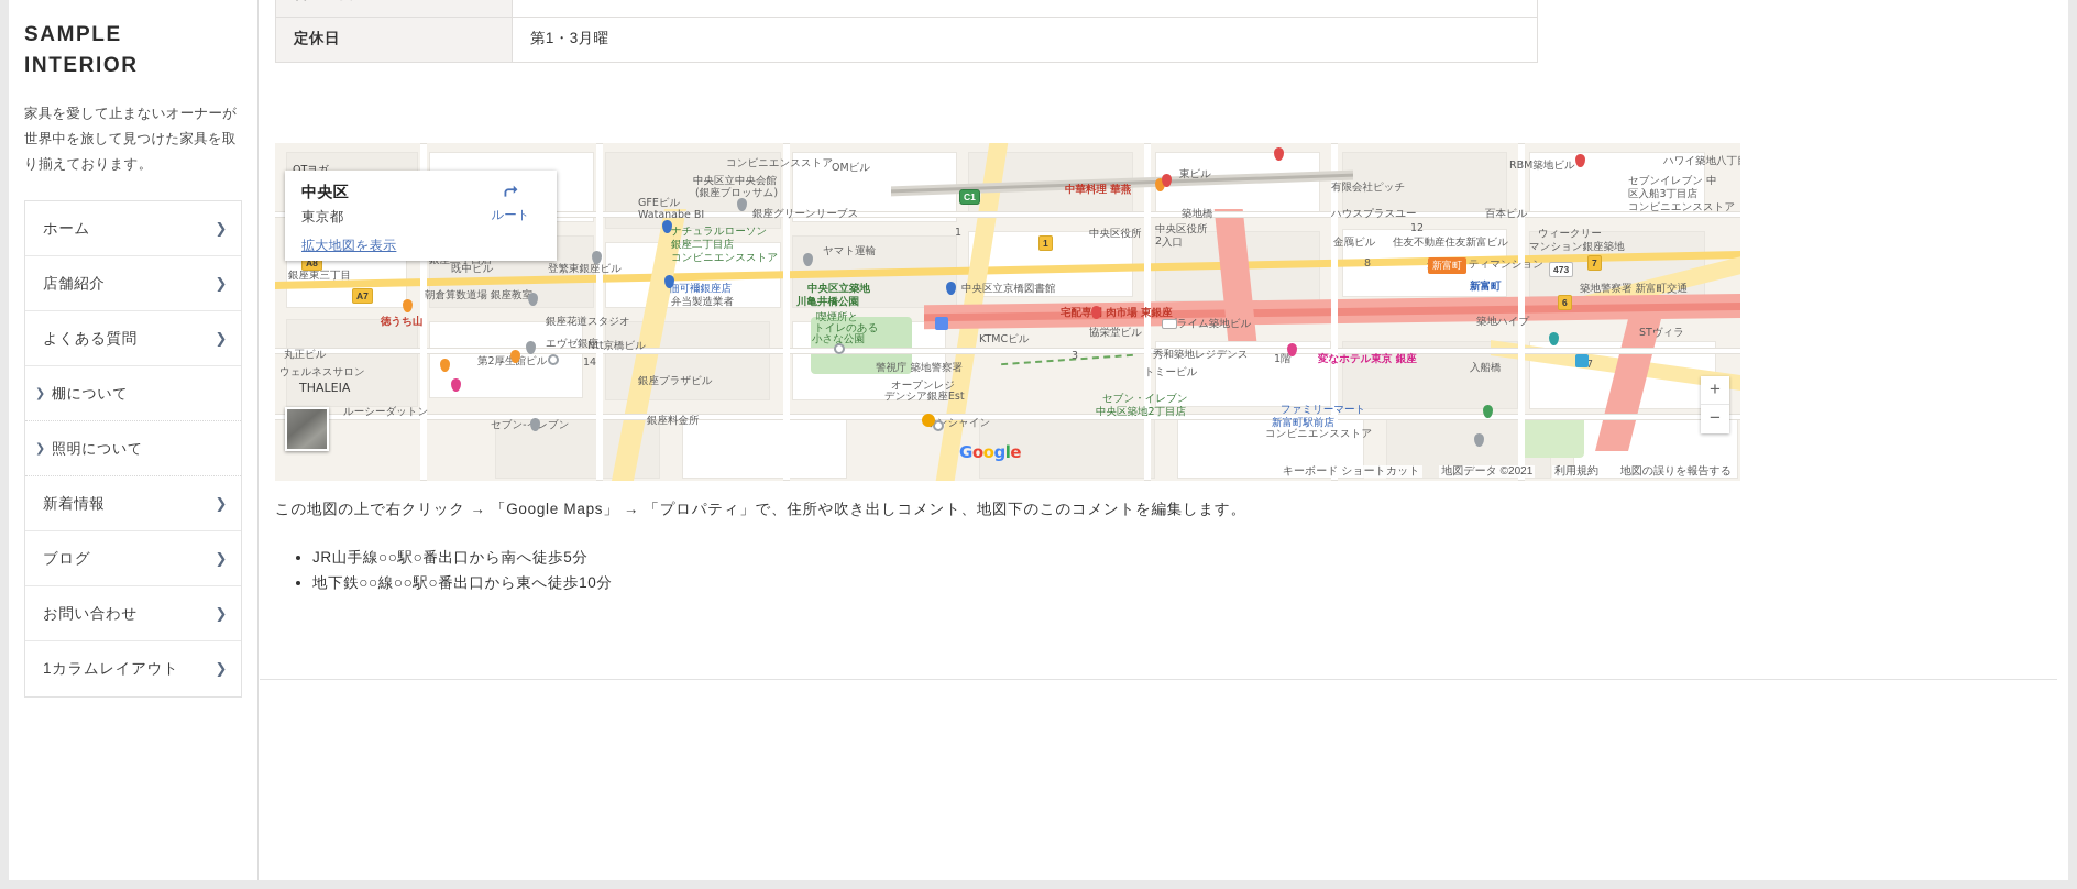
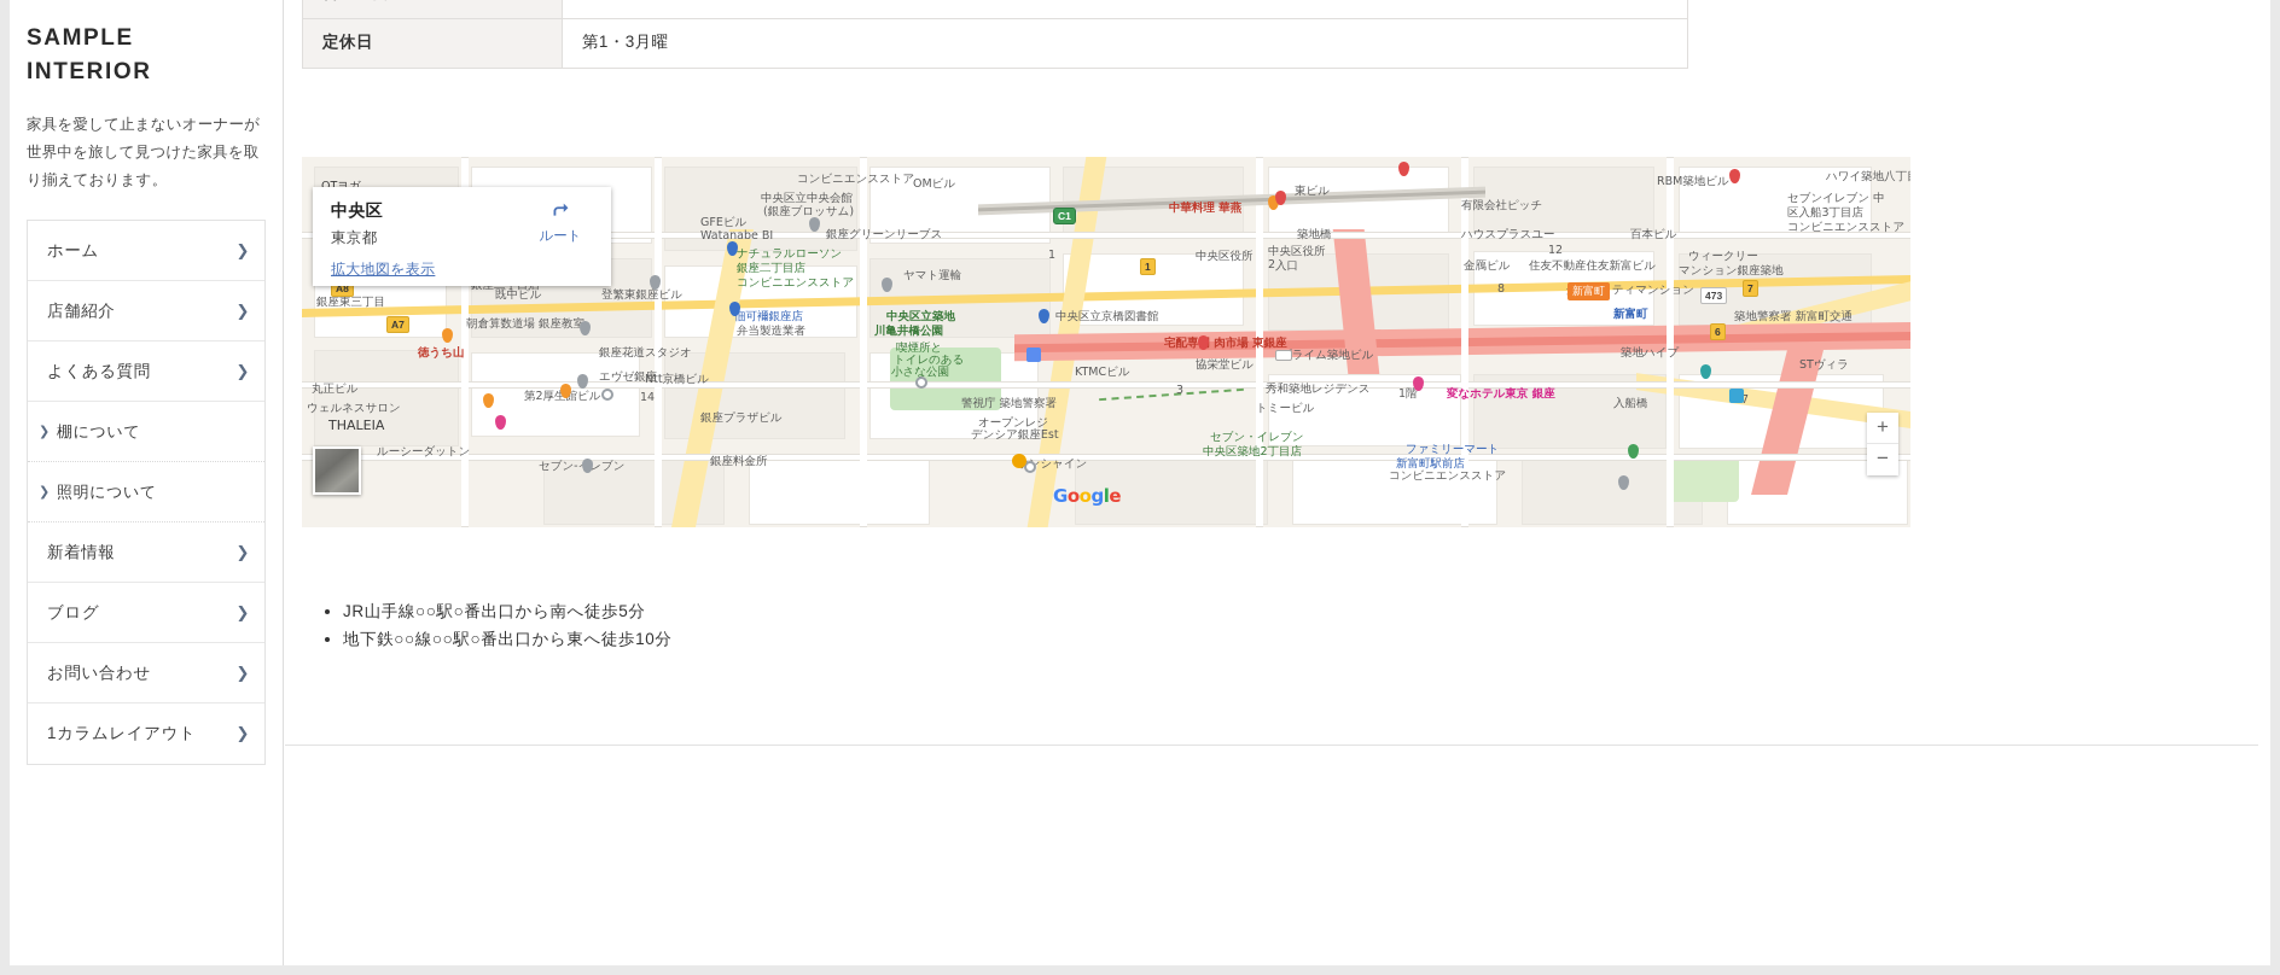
  SAMPLE
  INTERIOR
  家具を愛して止まないオーナーが世界中を旅して見つけた家具を取り揃えております。
  ホーム
  ❯
  店舗紹介
  ❯
  よくある質問
  ❯
  ❯
  棚について
  ❯
  照明について
  新着情報
  ❯
  ブログ
  ❯
  お問い合わせ
  ❯
  1カラムレイアウト
  ❯
  定休日	第1・3月曜
  OMビル
  コンビニエンスストア
  中央区立中央会館
  (銀座ブロッサム)
  中華料理 華燕
  東ビル
  RBM築地ビル
  ハワイ築地八丁
  有限会社ピッチ
  セブンイレブン 中
  区入船3丁目店
  コンビニエンスストア
  GFEビル
  Watanabe BI
  銀座グリーンリーブス
  築地橋
  ハウスプラスユー
  百本ビル
  ナチュラルローソン
  銀座二丁目店
  コンビニエンスストア
  12
  金鴈ビル
  住友不動産住友新富ビル
  ウィークリー
  マンション銀座築地
  ヤマト運輸
  1
  中央区役所
  2
  中央区役所
  入口
  8
  銀座東三丁目
  既中ビル
  登繁東銀座ビル
  佃可襧銀座店
  弁当製造業者
  中央区立京橋図書館
  新富町
  築地警察署 新富町交通
  朝倉算数道場 銀座教
  中央区立築地
  川亀井橋公園
  喫煙所と
  トイレのある
  小さな公園
  宅配専 肉市場 東銀座
  徳うち山
  銀座花道スタジオ
  エヴゼ銀座
  KTMCビル
  協栄堂ビル
  ライム築地ビル
  築地ハイプ
  STヴィラ
  丸正ビル
  ウェルネスサロン
  THALEIA
  第2厚生館ビル
  14
  Ntt京橋ビル
  警視庁 築地警察署
  3
  秀和築地レジデンス
  1階
  トミービル
  変なホテル東京 銀座
  入船橋
  7
  ルーシーダットン
  銀座プラザビル
  オープンレジ
  デンシア銀座Est
  セブン・イレブン
  中央区築地2丁目店
  ファミリーマート
  新富町駅前店
  コンビニエンスストア
  セブン-レブン
  銀座料金所
  A8
  A7
  C1
  1
  6
  7
  473
  新富町
  中央区
  東京都
  拡大地図を表示
  ルート
  +
  −
  Google
- キーボード ショートカット 地図データ ©2021 利用規約 地図の誤りを報告する
- この地図の上で右クリック → 「Google Maps」 → 「プロパティ」で、住所や吹き出しコメント、地図下のこのコメントを編集します。
  JR山手線○○駅○番出口から南へ徒歩5分
  地下鉄○○線○○駅○番出口から東へ徒歩10分
